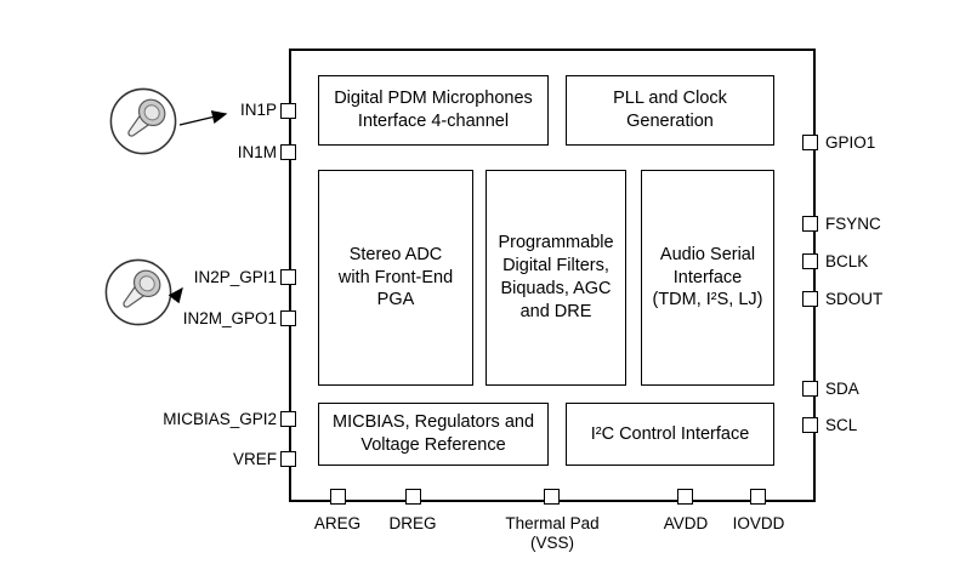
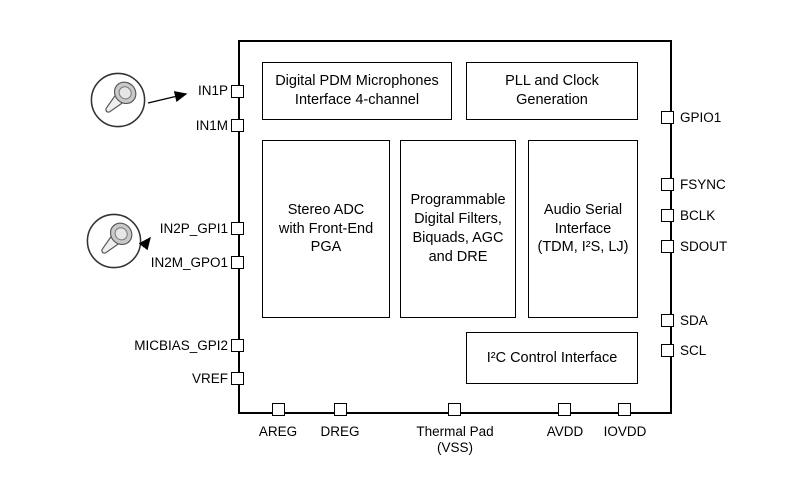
  Digital PDM Microphones
  Interface 4-channel
  PLL and Clock
  Generation
  Stereo ADC
  with Front-End
  PGA
  Programmable
  Digital Filters,
  Biquads, AGC
  and DRE
  Audio Serial
  Interface
  (TDM, I²S, LJ)
- MICBIAS, Regulators and
- Voltage Reference
  I²C Control Interface
  IN1P
  IN1M
  IN2P_GPI1
  IN2M_GPO1
  MICBIAS_GPI2
  VREF
  GPIO1
  FSYNC
  BCLK
  SDOUT
  SDA
  SCL
  AREG
  DREG
  Thermal Pad
  (VSS)
  AVDD
  IOVDD
